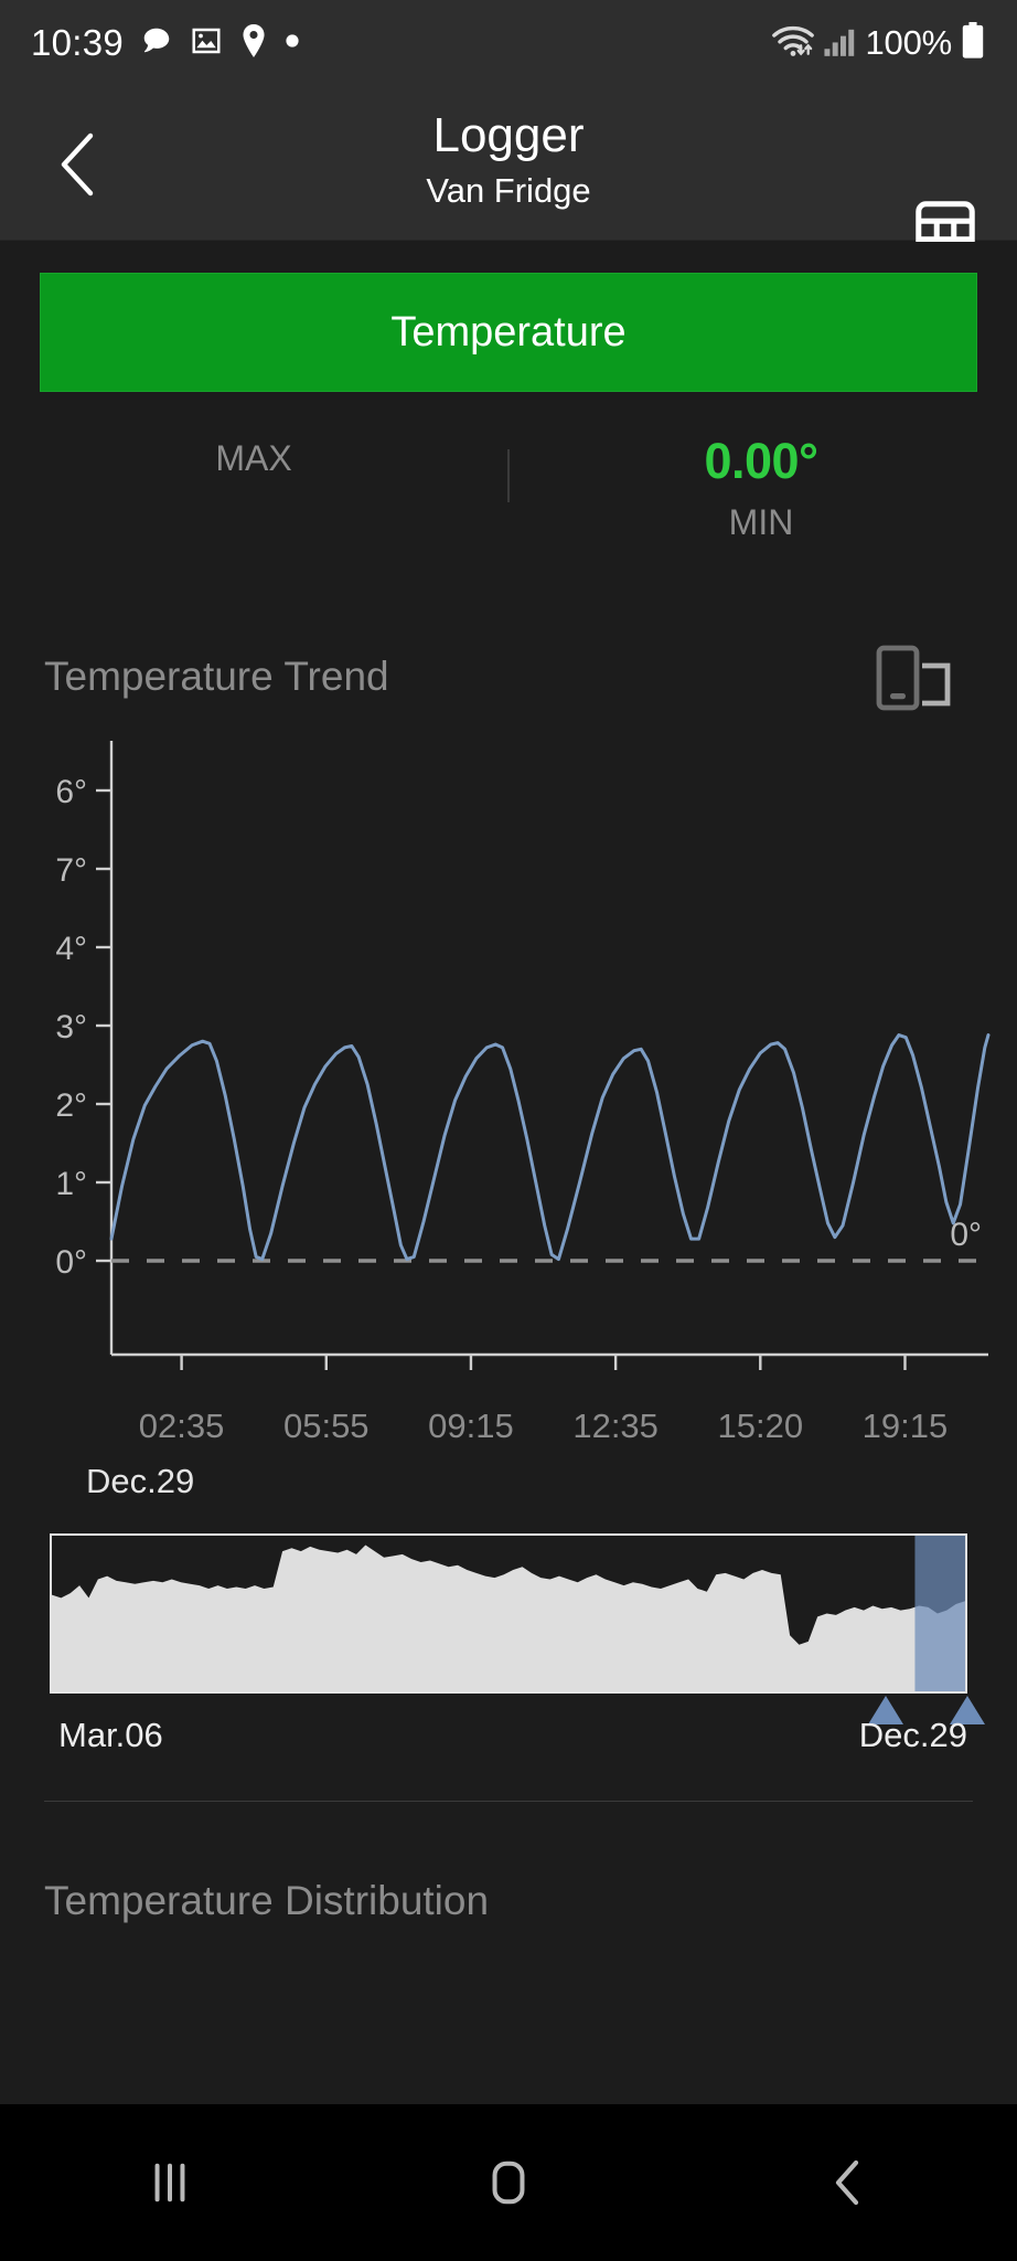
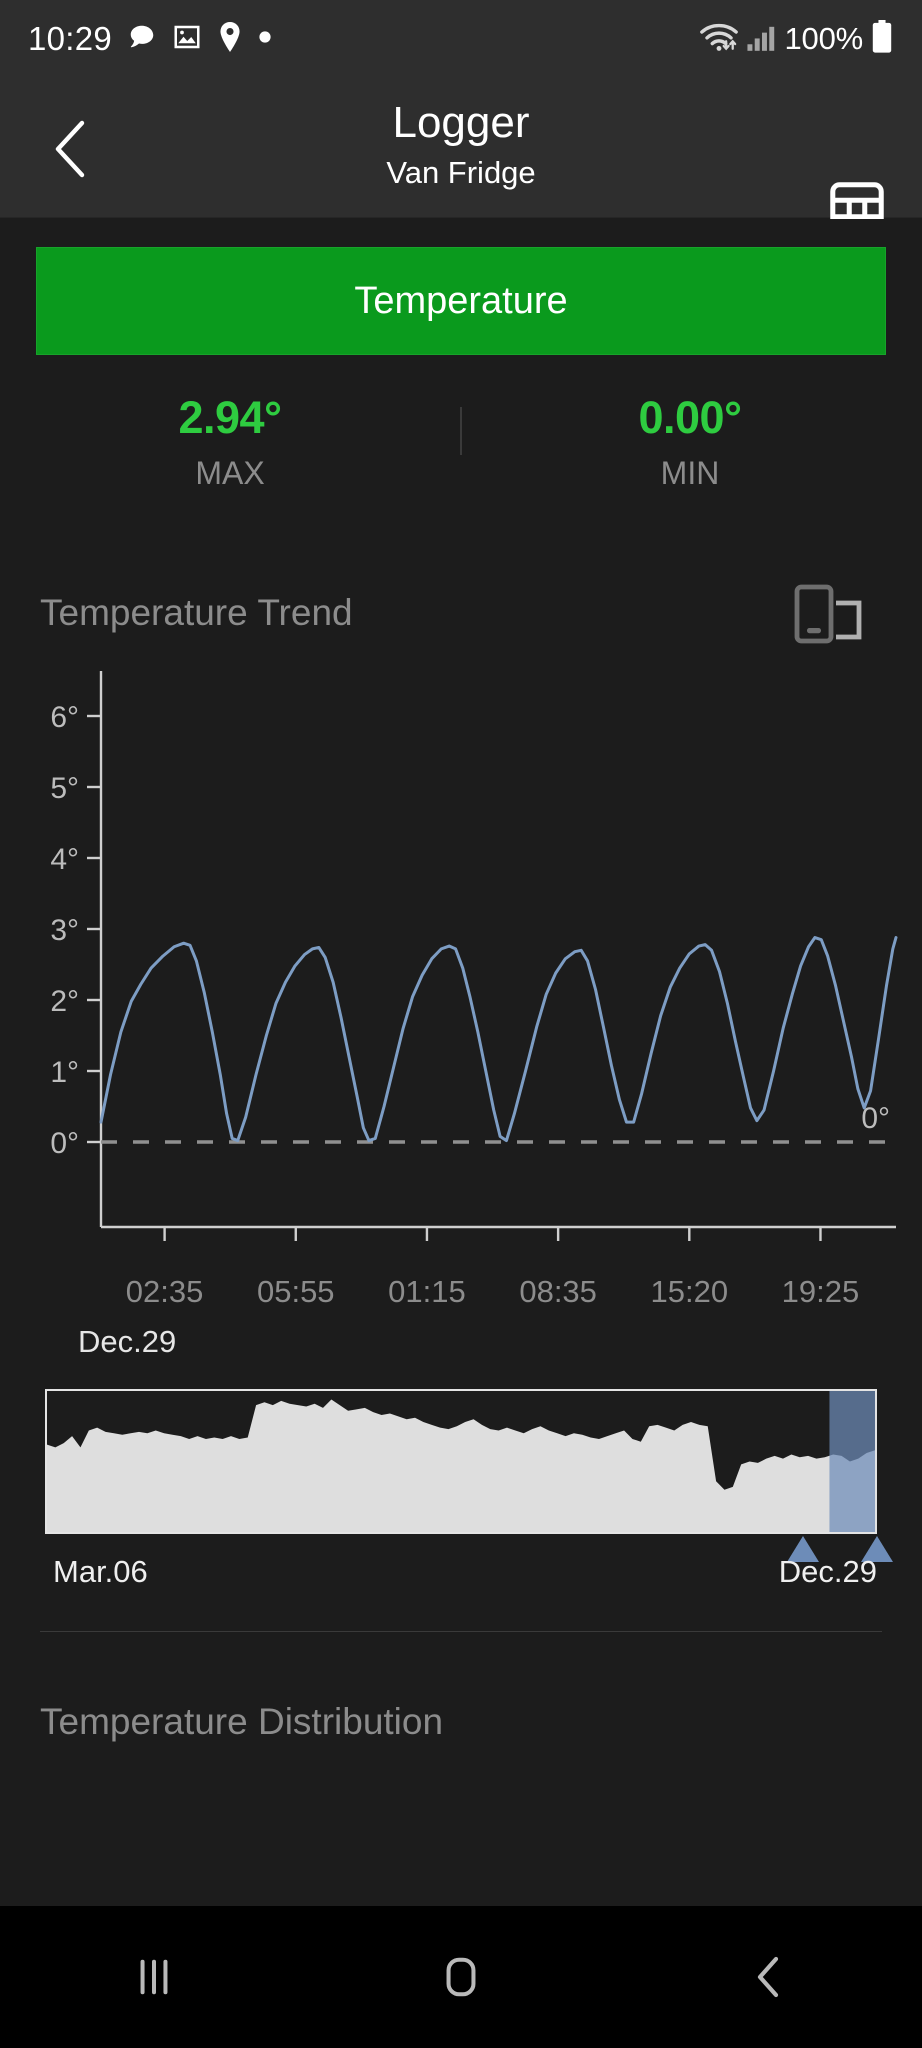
- 10:39
+ 10:29
  100%
  Logger
  Van Fridge
  Temperature
+ 2.94°
  MAX
  0.00°
  MIN
  Temperature Trend
  0°
  1°
  2°
  3°
  4°
- 7°
+ 5°
  6°
  0°
  02:35
  05:55
- 09:15
+ 01:15
- 12:35
+ 08:35
  15:20
- 19:15
+ 19:25
  Dec.29
  Mar.06
  Dec.29
  Temperature Distribution
